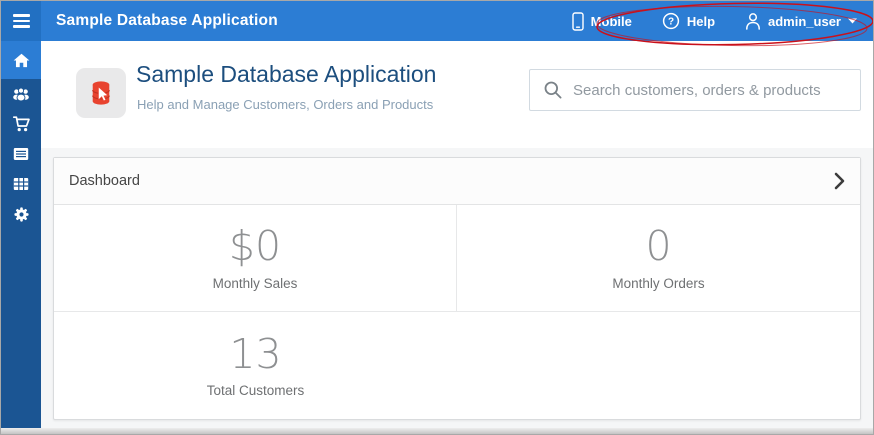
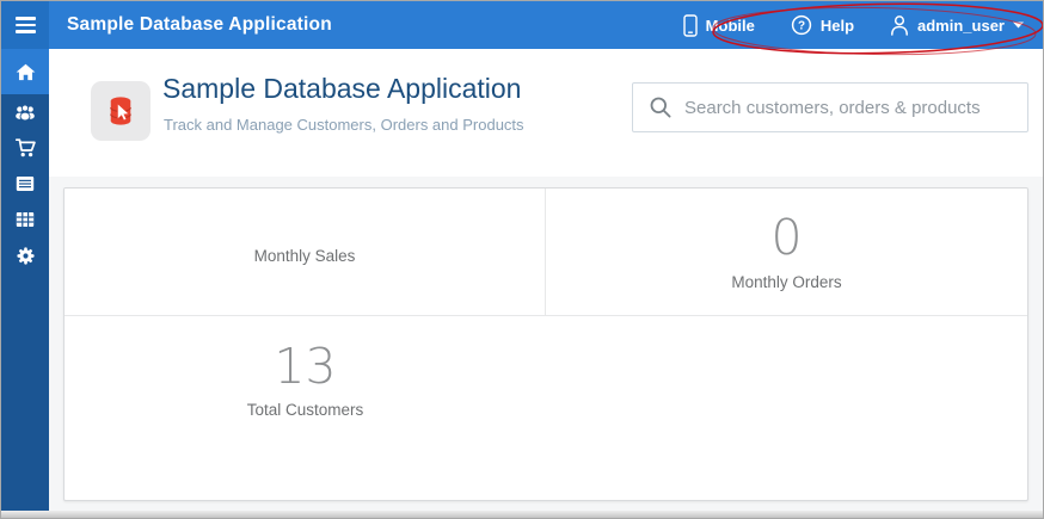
  Sample Database Application
  Mobile
  ?
  Help
  admin_user
  Sample Database Application
- Help and Manage Customers, Orders and Products
+ Track and Manage Customers, Orders and Products
  Search customers, orders & products
- Dashboard
- $0
  Monthly Sales
  0
  Monthly Orders
  13
  Total Customers
